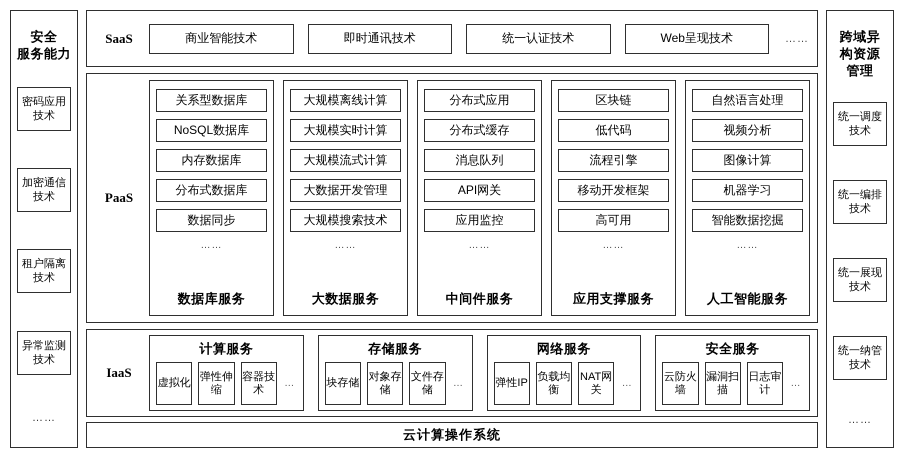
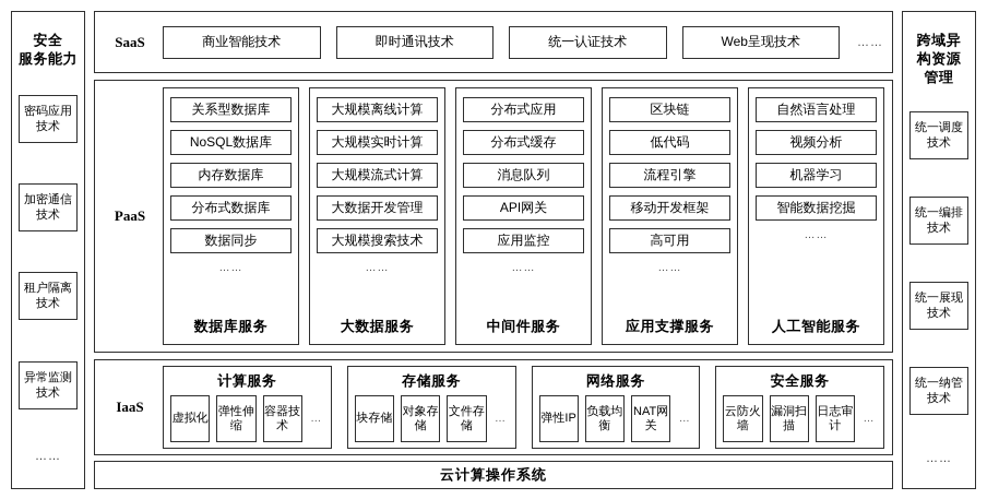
  安全
  服务能力
  密码应用技术
  加密通信技术
  租户隔离技术
  异常监测技术
  ……
  SaaS
  商业智能技术
  即时通讯技术
  统一认证技术
  Web呈现技术
  ……
  PaaS
  关系型数据库
  NoSQL数据库
  内存数据库
  分布式数据库
  数据同步
  ……
  数据库服务
  大规模离线计算
  大规模实时计算
  大规模流式计算
  大数据开发管理
  大规模搜索技术
  ……
  大数据服务
  分布式应用
  分布式缓存
  消息队列
  API网关
  应用监控
  ……
  中间件服务
  区块链
  低代码
  流程引擎
  移动开发框架
  高可用
  ……
  应用支撑服务
  自然语言处理
  视频分析
- 图像计算
  机器学习
  智能数据挖掘
  ……
  人工智能服务
  IaaS
  计算服务
  虚拟化
  弹性伸缩
  容器技术
  …
  存储服务
  块存储
  对象存储
  文件存储
  …
  网络服务
  弹性IP
  负载均衡
  NAT网关
  …
  安全服务
  云防火墙
  漏洞扫描
  日志审计
  …
  云计算操作系统
  跨域异
  构资源
  管理
  统一调度技术
  统一编排技术
  统一展现技术
  统一纳管技术
  ……
